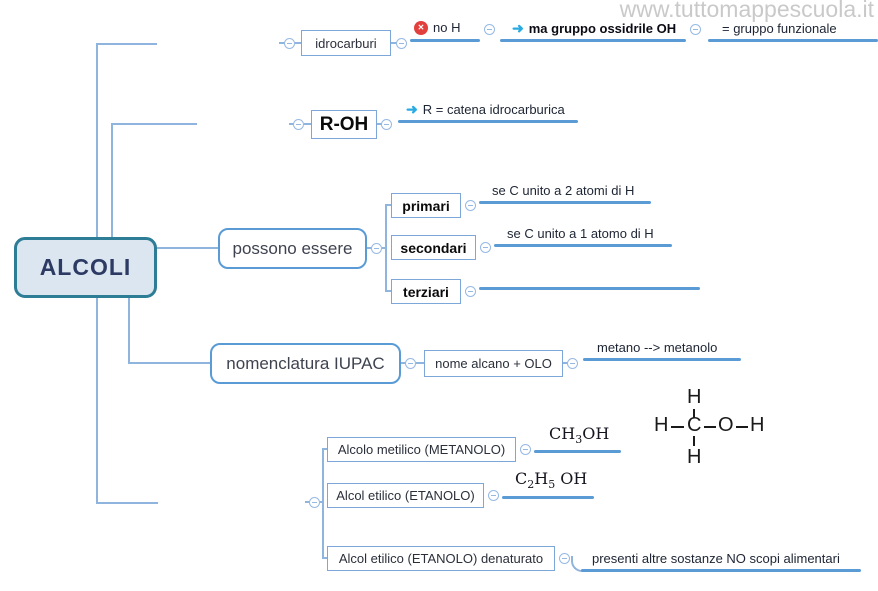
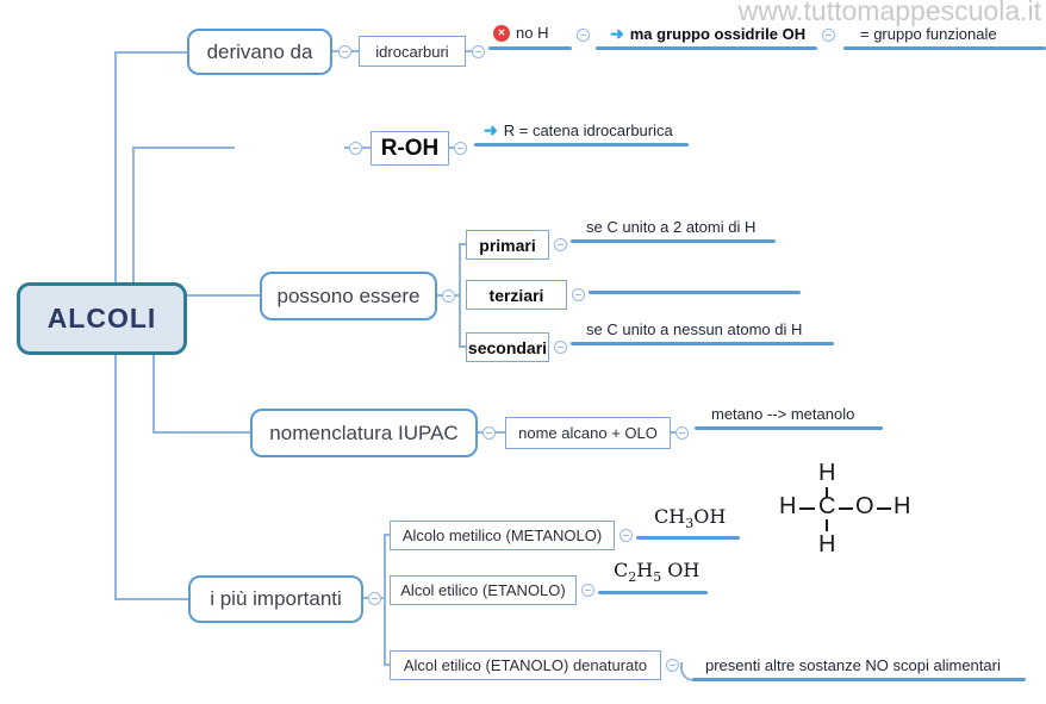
+ derivano da
  idrocarburi
  ✕
  no H
  ➜
  ma gruppo ossidrile OH
  = gruppo funzionale
  R-OH
  ➜
  R = catena idrocarburica
  possono essere
  primari
  se C unito a 2 atomi di H
- secondari
+ terziari
- se C unito a 1 atomo di H
- terziari
+ secondari
+ se C unito a nessun atomo di H
  nomenclatura IUPAC
  nome alcano + OLO
  metano --> metanolo
  H
  H
  C
  O
  H
  H
+ i più importanti
  Alcolo metilico (METANOLO)
  CH3OH
  Alcol etilico (ETANOLO)
  C2H5 OH
  Alcol etilico (ETANOLO) denaturato
  presenti altre sostanze NO scopi alimentari
  ALCOLI
  www.tuttomappescuola.it
